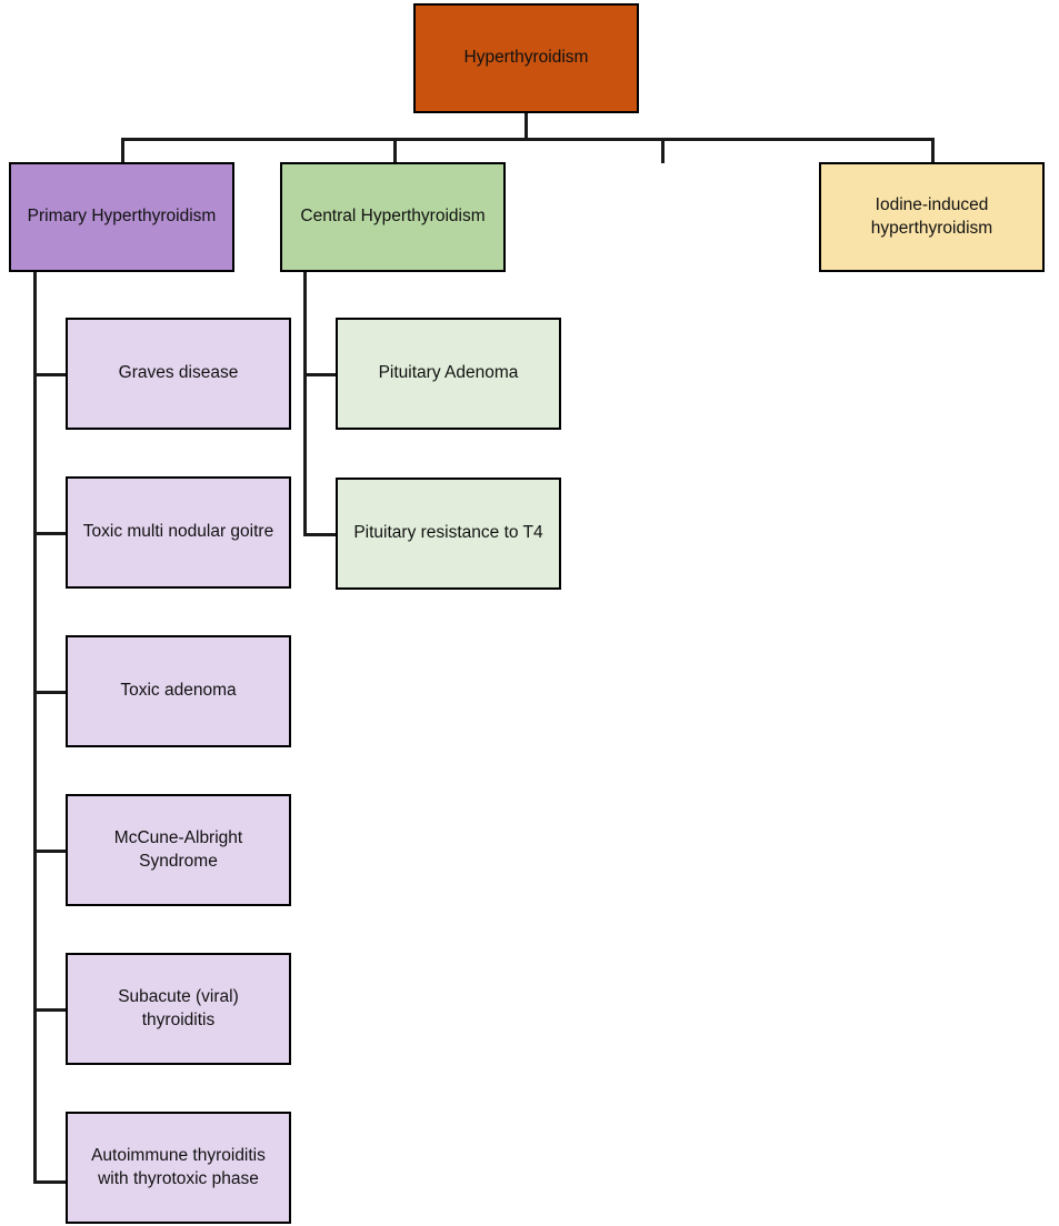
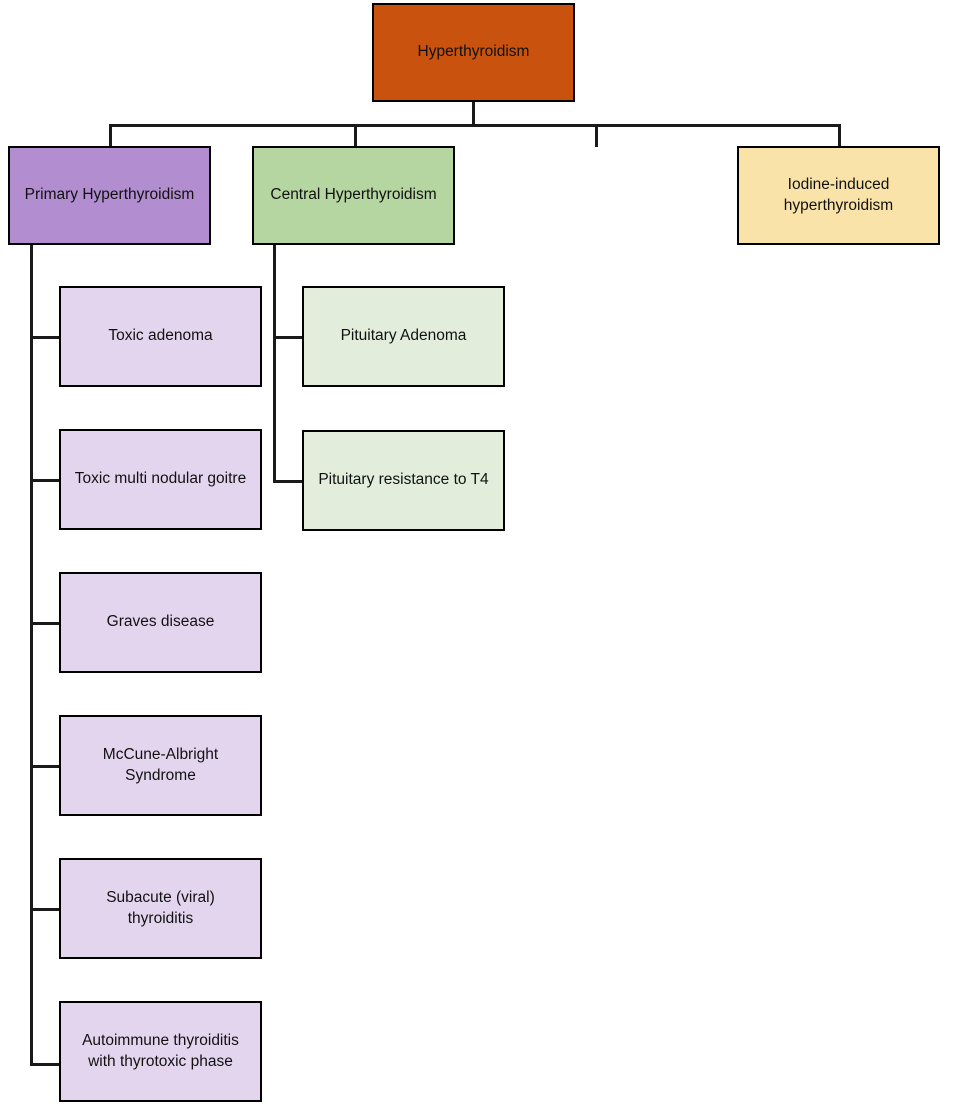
  Hyperthyroidism
  Primary Hyperthyroidism
  Central Hyperthyroidism
  Iodine-induced
  hyperthyroidism
- Graves disease
+ Toxic adenoma
  Toxic multi nodular goitre
- Toxic adenoma
+ Graves disease
  McCune-Albright
  Syndrome
  Subacute (viral)
  thyroiditis
  Autoimmune thyroiditis
  with thyrotoxic phase
  Pituitary Adenoma
  Pituitary resistance to T4
